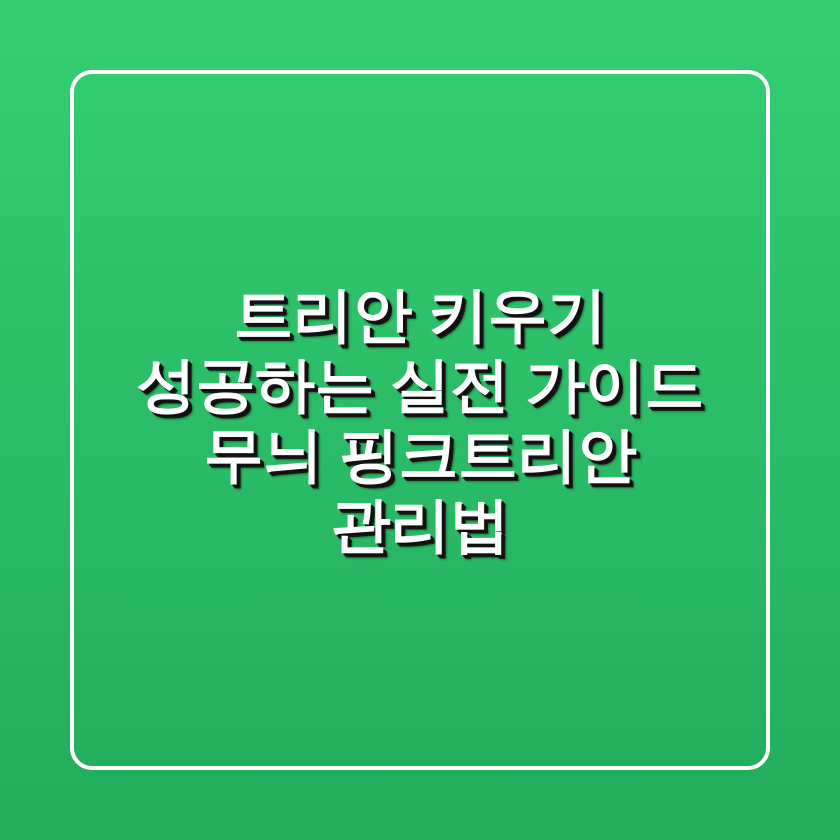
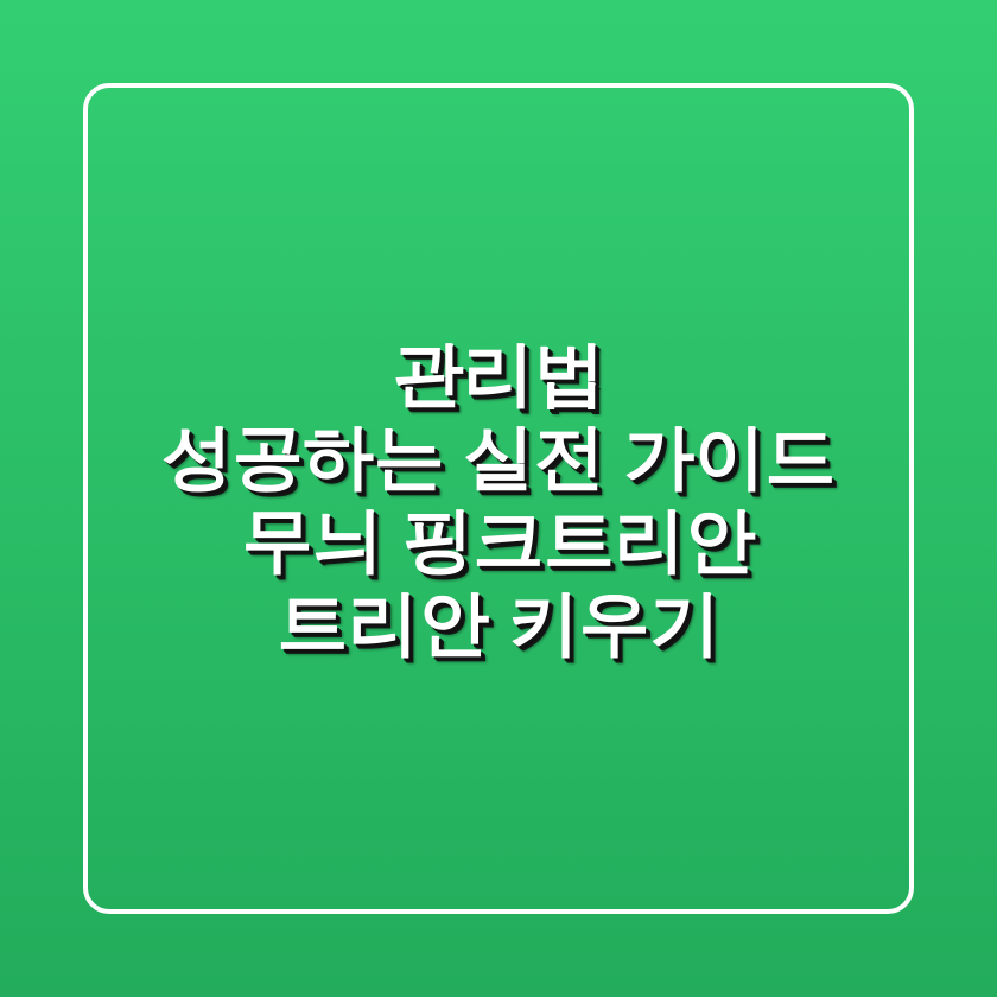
- 트리안 키우기
+ 관리법
  성공하는 실전 가이드
  무늬 핑크트리안
- 관리법
+ 트리안 키우기
